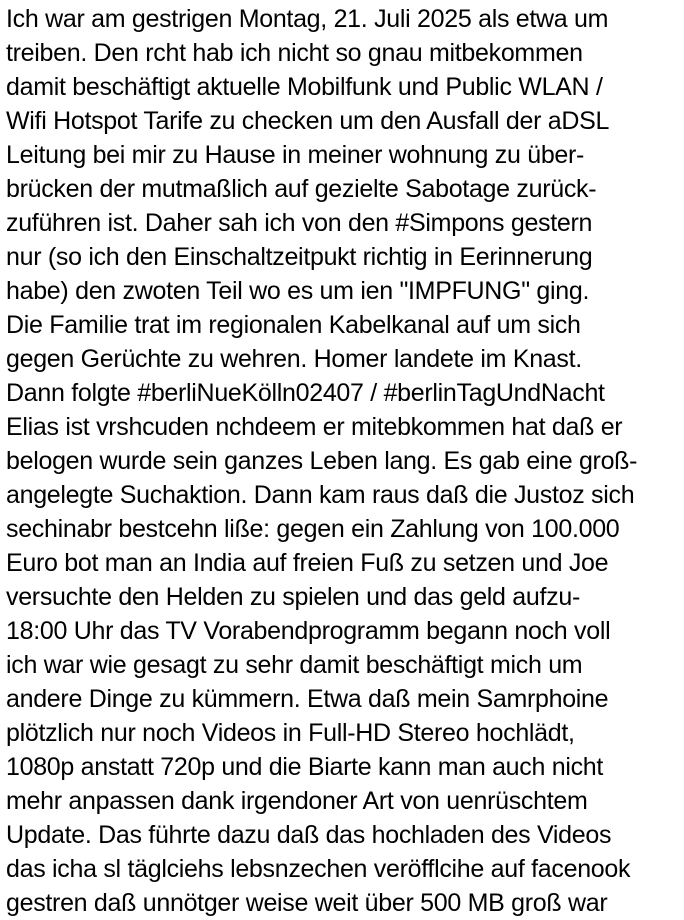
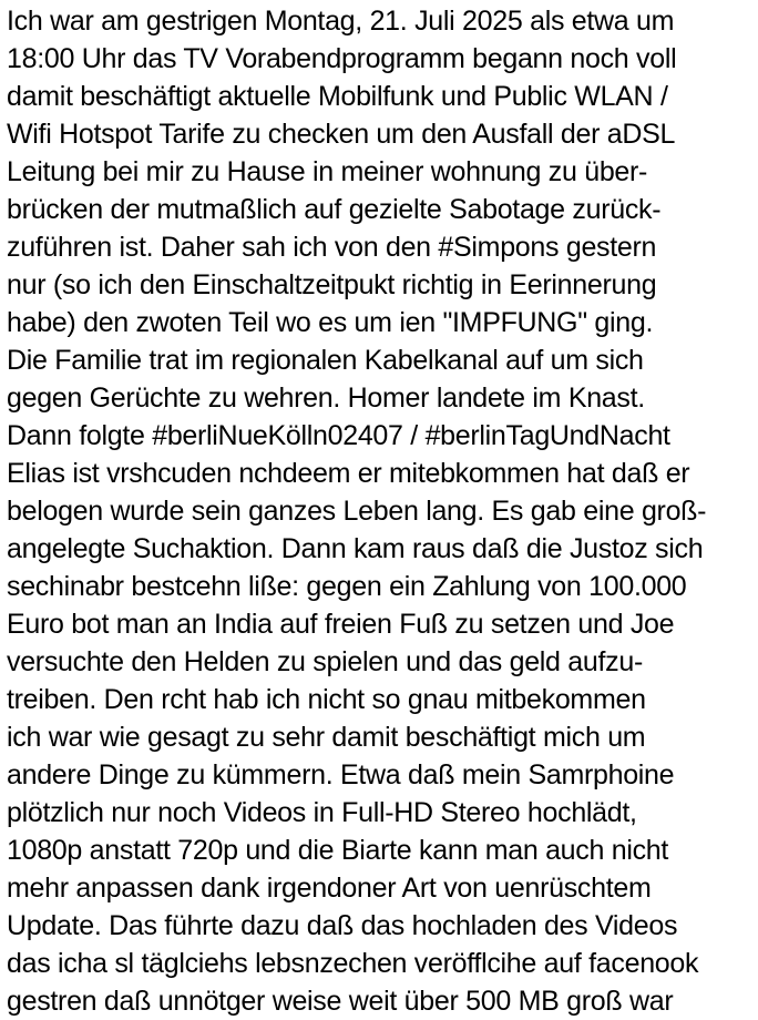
  Ich war am gestrigen Montag, 21. Juli 2025 als etwa um
- treiben. Den rcht hab ich nicht so gnau mitbekommen
+ 18:00 Uhr das TV Vorabendprogramm begann noch voll
  damit beschäftigt aktuelle Mobilfunk und Public WLAN /
  Wifi Hotspot Tarife zu checken um den Ausfall der aDSL
  Leitung bei mir zu Hause in meiner wohnung zu über-
  brücken der mutmaßlich auf gezielte Sabotage zurück-
  zuführen ist. Daher sah ich von den #Simpons gestern
  nur (so ich den Einschaltzeitpukt richtig in Eerinnerung
  habe) den zwoten Teil wo es um ien "IMPFUNG" ging.
  Die Familie trat im regionalen Kabelkanal auf um sich
  gegen Gerüchte zu wehren. Homer landete im Knast.
  Dann folgte #berliNueKölln02407 / #berlinTagUndNacht
  Elias ist vrshcuden nchdeem er mitebkommen hat daß er
  belogen wurde sein ganzes Leben lang. Es gab eine groß-
  angelegte Suchaktion. Dann kam raus daß die Justoz sich
  sechinabr bestcehn liße: gegen ein Zahlung von 100.000
  Euro bot man an India auf freien Fuß zu setzen und Joe
  versuchte den Helden zu spielen und das geld aufzu-
- 18:00 Uhr das TV Vorabendprogramm begann noch voll
+ treiben. Den rcht hab ich nicht so gnau mitbekommen
  ich war wie gesagt zu sehr damit beschäftigt mich um
  andere Dinge zu kümmern. Etwa daß mein Samrphoine
  plötzlich nur noch Videos in Full-HD Stereo hochlädt,
  1080p anstatt 720p und die Biarte kann man auch nicht
  mehr anpassen dank irgendoner Art von uenrüschtem
  Update. Das führte dazu daß das hochladen des Videos
  das icha sl täglciehs lebsnzechen veröfflcihe auf facenook
  gestren daß unnötger weise weit über 500 MB groß war
